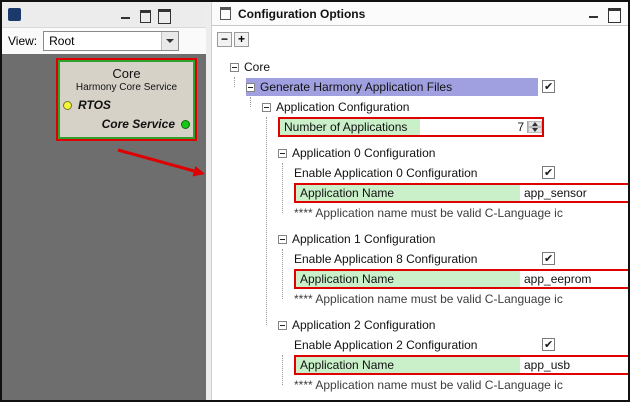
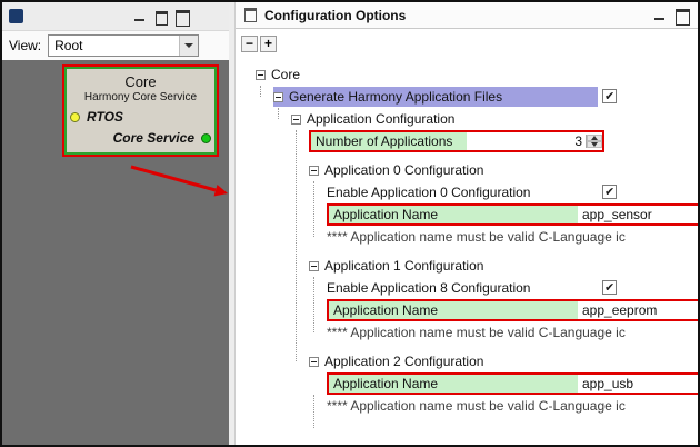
  View:
  Root
  Core
  Harmony Core Service
  RTOS
  Core Service
  Configuration Options
  −
  +
  Core
  Generate Harmony Application Files
  Application Configuration
  Number of Applications
- 7
+ 3
  Application 0 Configuration
  Enable Application 0 Configuration
  Application Name
  app_sensor
  **** Application name must be valid C-Language ic
  Application 1 Configuration
  Enable Application 8 Configuration
  Application Name
  app_eeprom
  **** Application name must be valid C-Language ic
  Application 2 Configuration
- Enable Application 2 Configuration
  Application Name
  app_usb
  **** Application name must be valid C-Language ic
